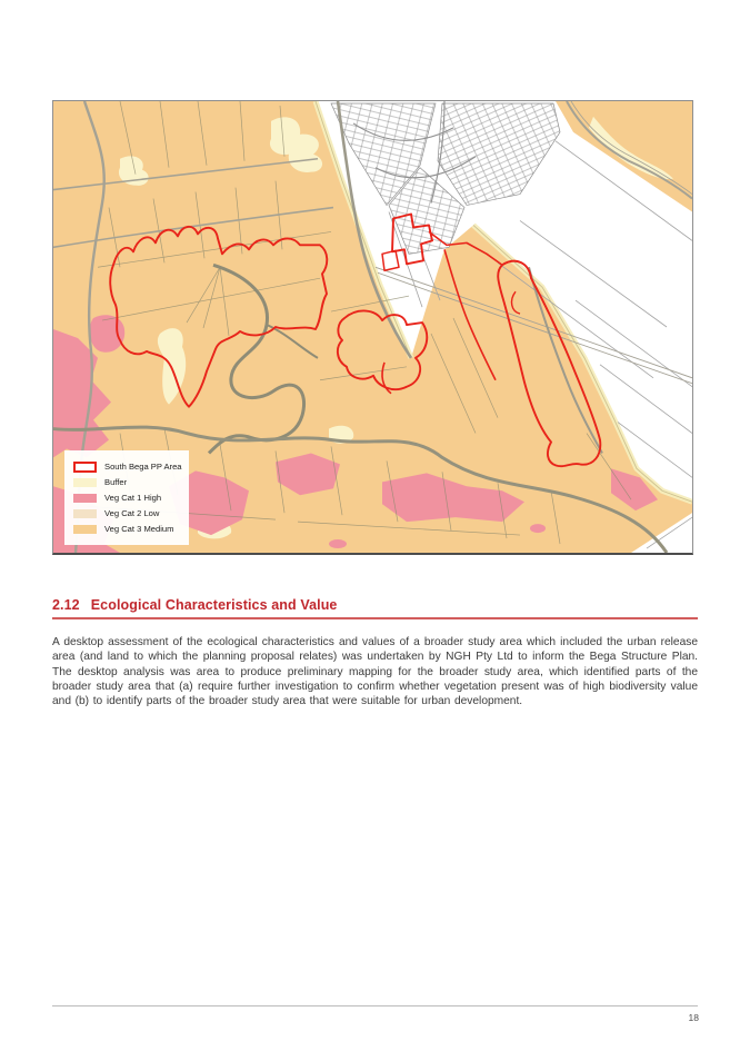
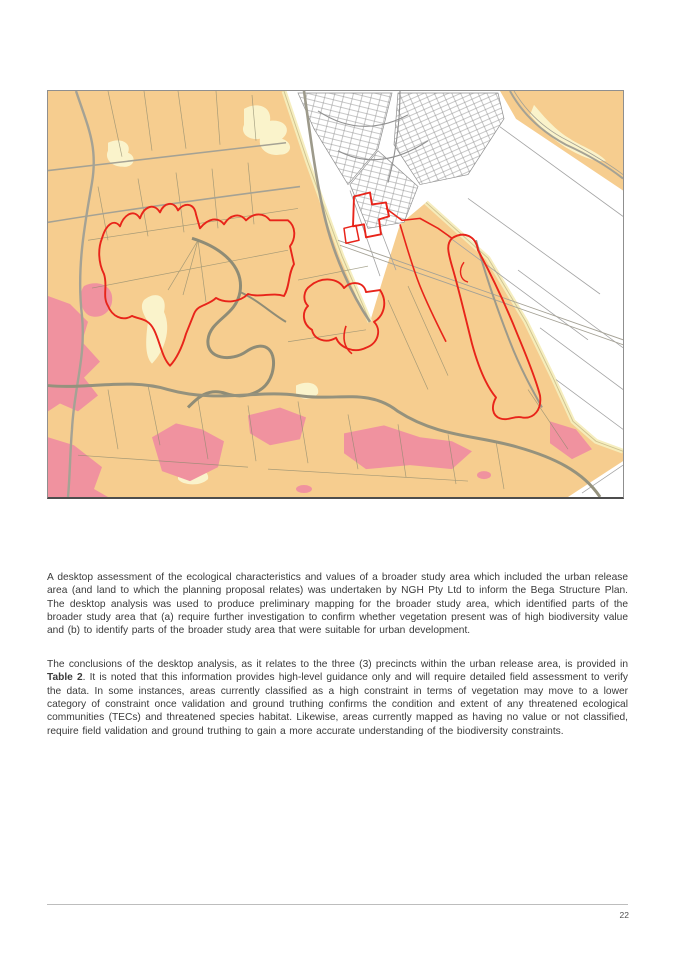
- South Bega PP Area
- Buffer
- Veg Cat 1 High
- Veg Cat 2 Low
- Veg Cat 3 Medium
- 2.12 Ecological Characteristics and Value
- A desktop assessment of the ecological characteristics and values of a broader study area which included the urban release area (and land to which the planning proposal relates) was undertaken by NGH Pty Ltd to inform the Bega Structure Plan. The desktop analysis was area to produce preliminary mapping for the broader study area, which identified parts of the broader study area that (a) require further investigation to confirm whether vegetation present was of high biodiversity value and (b) to identify parts of the broader study area that were suitable for urban development.
+ A desktop assessment of the ecological characteristics and values of a broader study area which included the urban release area (and land to which the planning proposal relates) was undertaken by NGH Pty Ltd to inform the Bega Structure Plan. The desktop analysis was used to produce preliminary mapping for the broader study area, which identified parts of the broader study area that (a) require further investigation to confirm whether vegetation present was of high biodiversity value and (b) to identify parts of the broader study area that were suitable for urban development.
+ The conclusions of the desktop analysis, as it relates to the three (3) precincts within the urban release area, is provided in Table 2. It is noted that this information provides high-level guidance only and will require detailed field assessment to verify the data. In some instances, areas currently classified as a high constraint in terms of vegetation may move to a lower category of constraint once validation and ground truthing confirms the condition and extent of any threatened ecological communities (TECs) and threatened species habitat. Likewise, areas currently mapped as having no value or not classified, require field validation and ground truthing to gain a more accurate understanding of the biodiversity constraints.
- 18
+ 22
